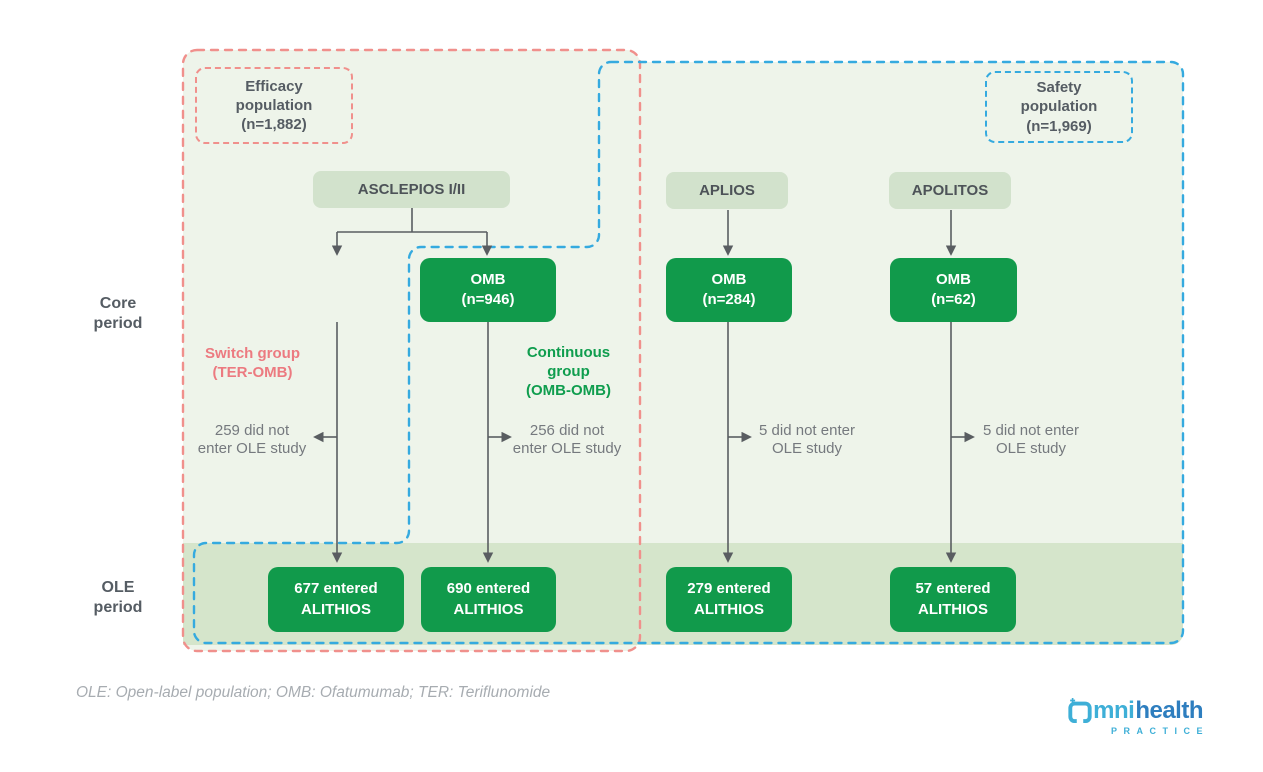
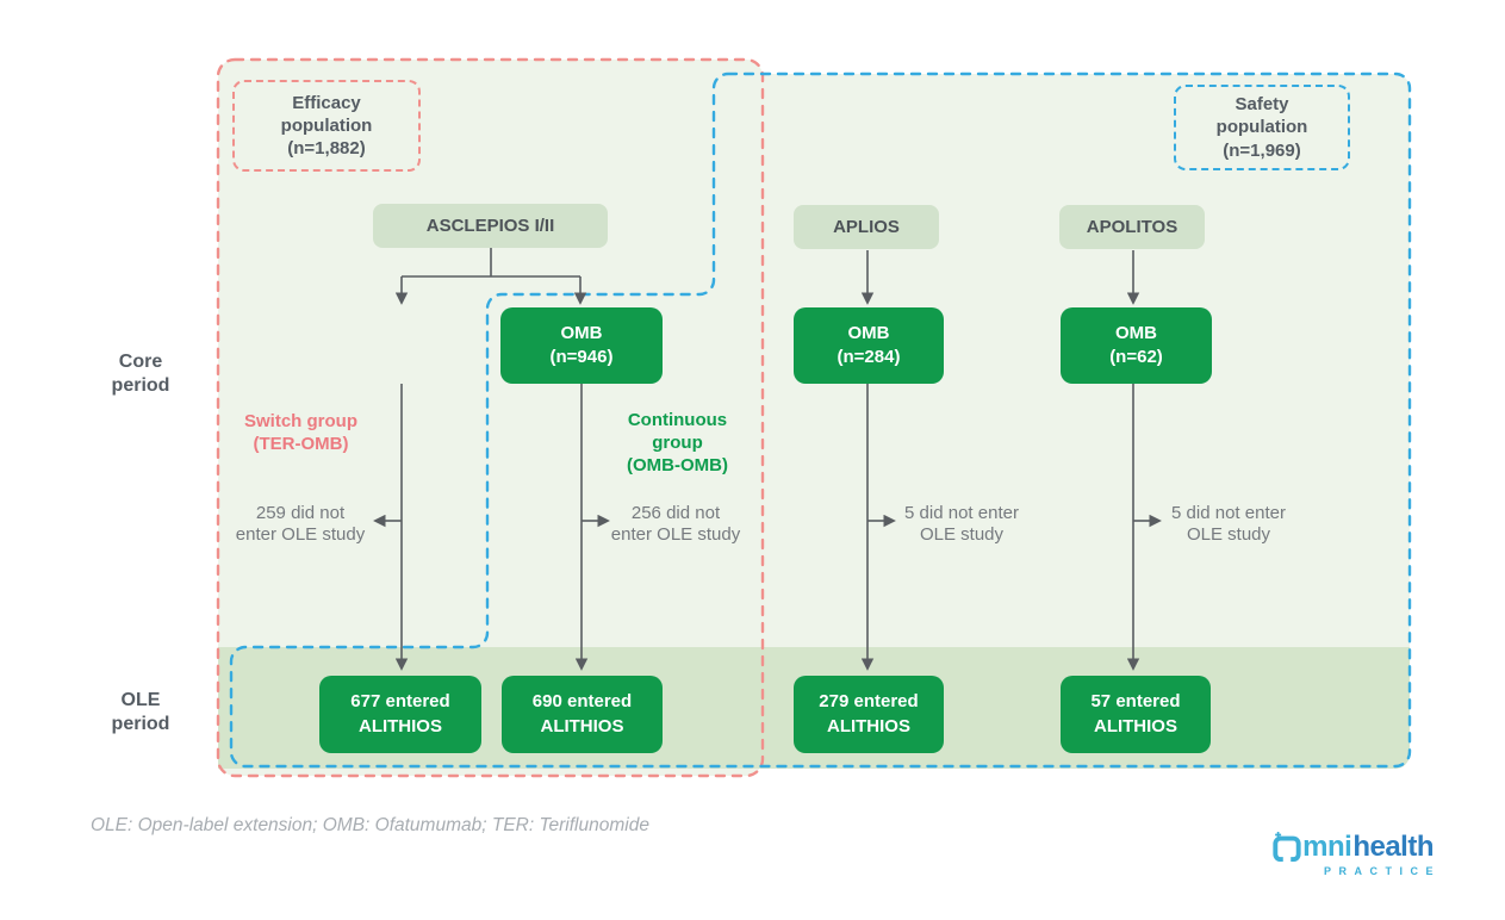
  Efficacy
  population
  (n=1,882)
  Safety
  population
  (n=1,969)
  ASCLEPIOS I/II
  APLIOS
  APOLITOS
  OMB
  (n=946)
  OMB
  (n=284)
  OMB
  (n=62)
  Switch group
  (TER-OMB)
  Continuous
  group
  (OMB-OMB)
  259 did not
  enter OLE study
  256 did not
  enter OLE study
  5 did not enter
  OLE study
  5 did not enter
  OLE study
  677 entered
  ALITHIOS
  690 entered
  ALITHIOS
  279 entered
  ALITHIOS
  57 entered
  ALITHIOS
  Core
  period
  OLE
  period
- OLE: Open-label population; OMB: Ofatumumab; TER: Teriflunomide
+ OLE: Open-label extension; OMB: Ofatumumab; TER: Teriflunomide
  mni
  health
  PRACTICE
